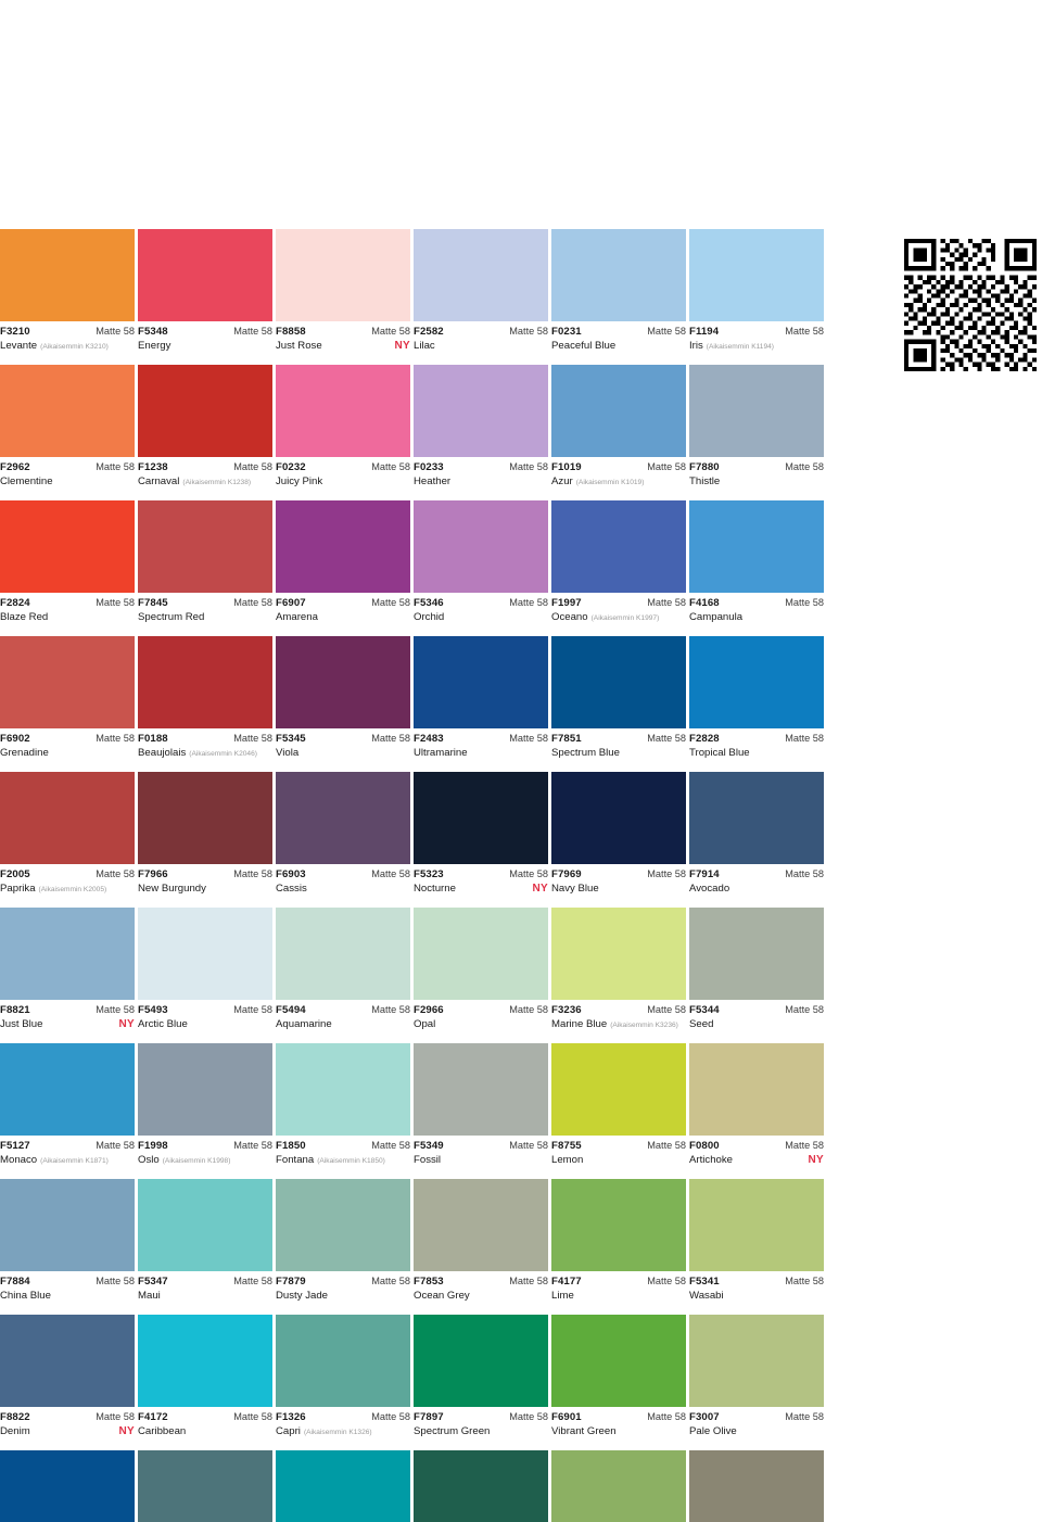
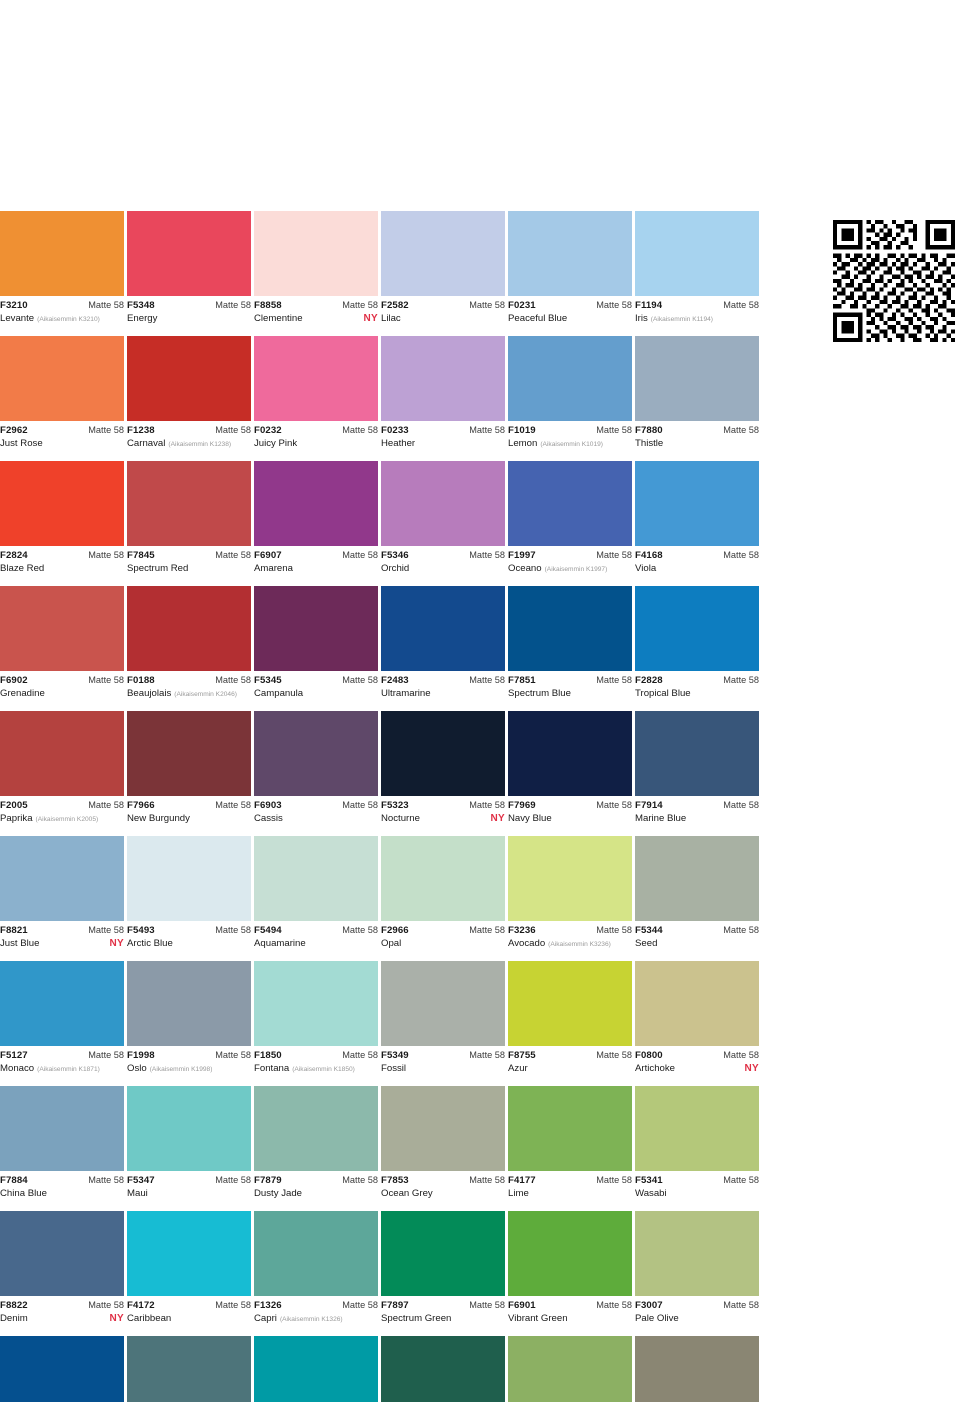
  F3210
  Matte 58
  Levante
  F5348
  Matte 58
  Energy
  F8858
  Matte 58
- Just Rose
+ Clementine
  NY
  F2582
  Matte 58
  Lilac
  F0231
  Matte 58
  Peaceful Blue
  F1194
  Matte 58
  Iris
  F2962
  Matte 58
- Clementine
+ Just Rose
  F1238
  Matte 58
  Carnaval
  F0232
  Matte 58
  Juicy Pink
  F0233
  Matte 58
  Heather
  F1019
  Matte 58
- Azur
+ Lemon
  F7880
  Matte 58
  Thistle
  F2824
  Matte 58
  Blaze Red
  F7845
  Matte 58
  Spectrum Red
  F6907
  Matte 58
  Amarena
  F5346
  Matte 58
  Orchid
  F1997
  Matte 58
  Oceano
  F4168
  Matte 58
- Campanula
+ Viola
  F6902
  Matte 58
  Grenadine
  F0188
  Matte 58
  Beaujolais
  F5345
  Matte 58
- Viola
+ Campanula
  F2483
  Matte 58
  Ultramarine
  F7851
  Matte 58
  Spectrum Blue
  F2828
  Matte 58
  Tropical Blue
  F2005
  Matte 58
  Paprika
  F7966
  Matte 58
  New Burgundy
  F6903
  Matte 58
  Cassis
  F5323
  Matte 58
  Nocturne
  NY
  F7969
  Matte 58
  Navy Blue
  F7914
  Matte 58
- Avocado
+ Marine Blue
  F8821
  Matte 58
  Just Blue
  NY
  F5493
  Matte 58
  Arctic Blue
  F5494
  Matte 58
  Aquamarine
  F2966
  Matte 58
  Opal
  F3236
  Matte 58
- Marine Blue
+ Avocado
  F5344
  Matte 58
  Seed
  F5127
  Matte 58
  Monaco
  F1998
  Matte 58
  Oslo
  F1850
  Matte 58
  Fontana
  F5349
  Matte 58
  Fossil
  F8755
  Matte 58
- Lemon
+ Azur
  F0800
  Matte 58
  Artichoke
  NY
  F7884
  Matte 58
  China Blue
  F5347
  Matte 58
  Maui
  F7879
  Matte 58
  Dusty Jade
  F7853
  Matte 58
  Ocean Grey
  F4177
  Matte 58
  Lime
  F5341
  Matte 58
  Wasabi
  F8822
  Matte 58
  Denim
  NY
  F4172
  Matte 58
  Caribbean
  F1326
  Matte 58
  Capri
  F7897
  Matte 58
  Spectrum Green
  F6901
  Matte 58
  Vibrant Green
  F3007
  Matte 58
  Pale Olive
